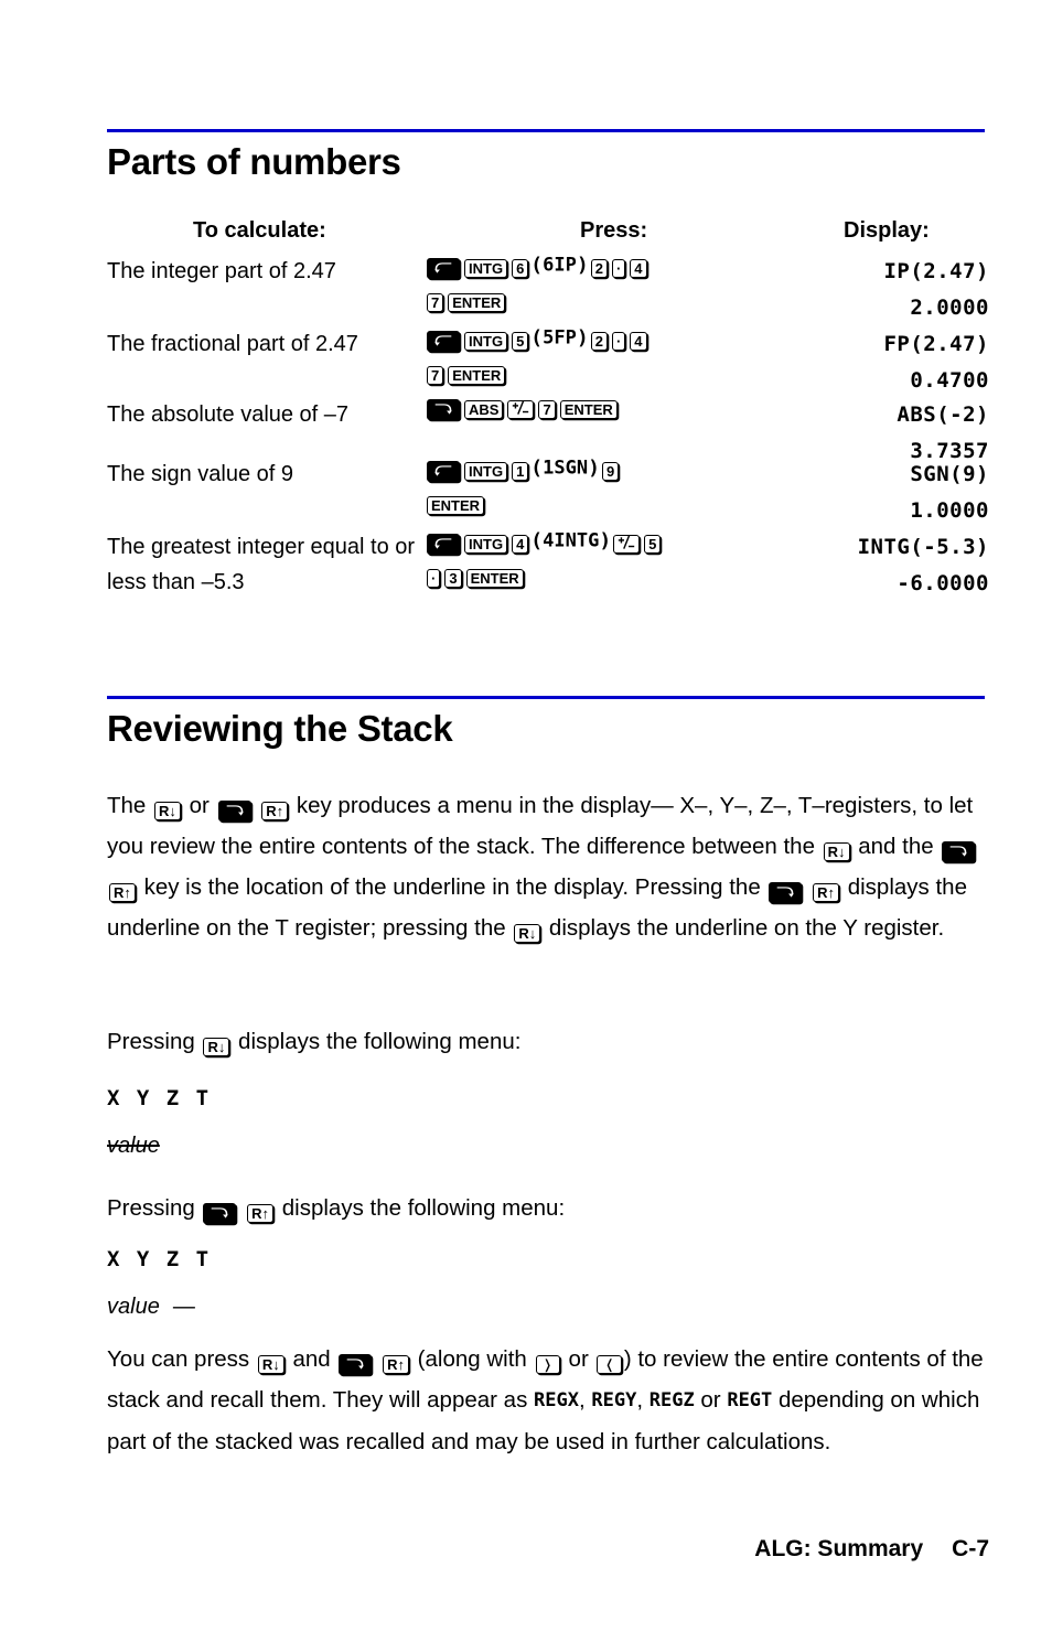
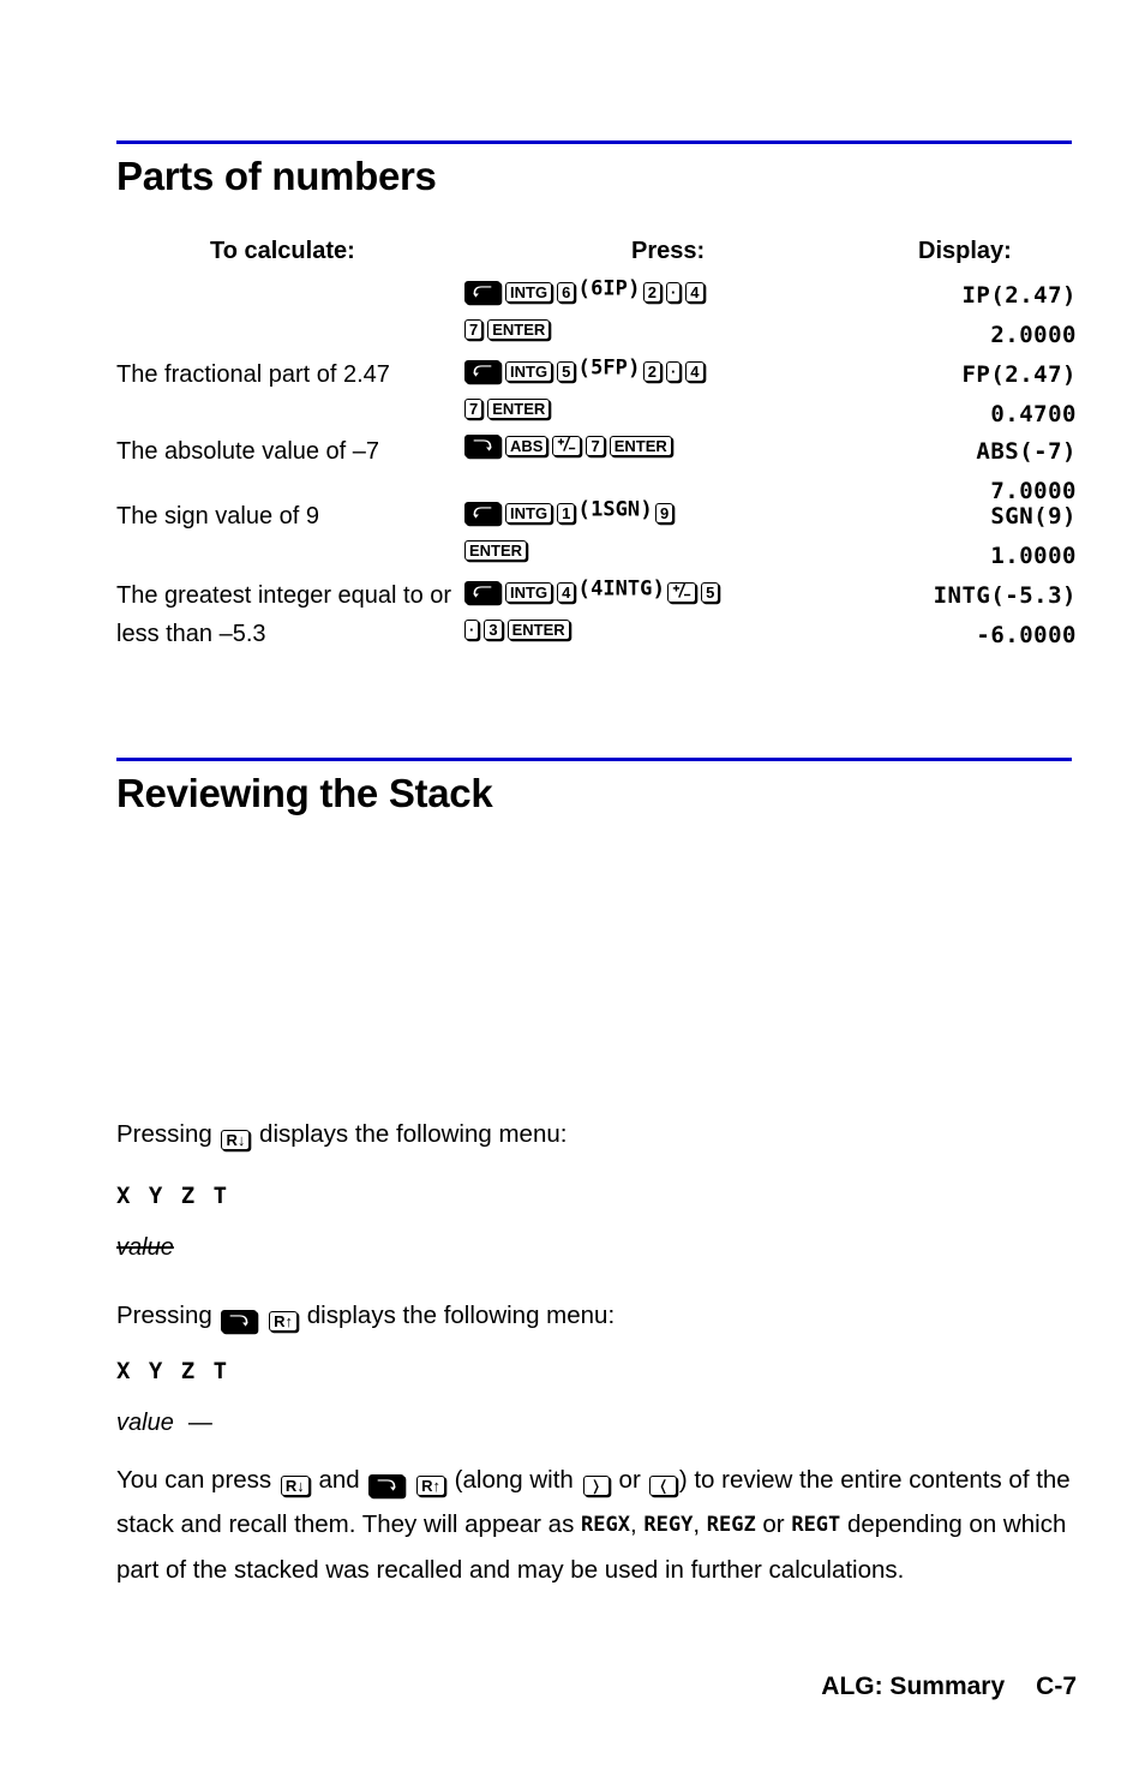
  Parts of numbers
  To calculate:
  Press:
  Display:
- The integer part of 2.47
  INTG 6 (6IP) 2 · 4
  7 ENTER
  IP(2.47)
  2.0000
  The fractional part of 2.47
  INTG 5 (5FP) 2 · 4
  7 ENTER
  FP(2.47)
  0.4700
  The absolute value of –7
  ABS 7 ENTER
- ABS(-2)
+ ABS(-7)
- 3.7357
+ 7.0000
  The sign value of 9
  INTG 1 (1SGN) 9
  ENTER
  SGN(9)
  1.0000
  The greatest integer equal to or less than –5.3
  INTG 4 (4INTG) 5
  · 3 ENTER
  INTG(-5.3)
  -6.0000
  Reviewing the Stack
- The R↓ or R↑ key produces a menu in the display— X–, Y–, Z–, T–registers, to let you review the entire contents of the stack. The difference between the R↓ and the R↑ key is the location of the underline in the display. Pressing the R↑ displays the underline on the T register; pressing the R↓ displays the underline on the Y register.
  Pressing R↓ displays the following menu:
  X Y Z T
  value
  Pressing R↑ displays the following menu:
  X Y Z T
  value —
  You can press R↓ and R↑ (along with 〉 or 〈 ) to review the entire contents of the stack and recall them. They will appear as REGX, REGY, REGZ or REGT depending on which part of the stacked was recalled and may be used in further calculations.
  ALG: Summary C-7
